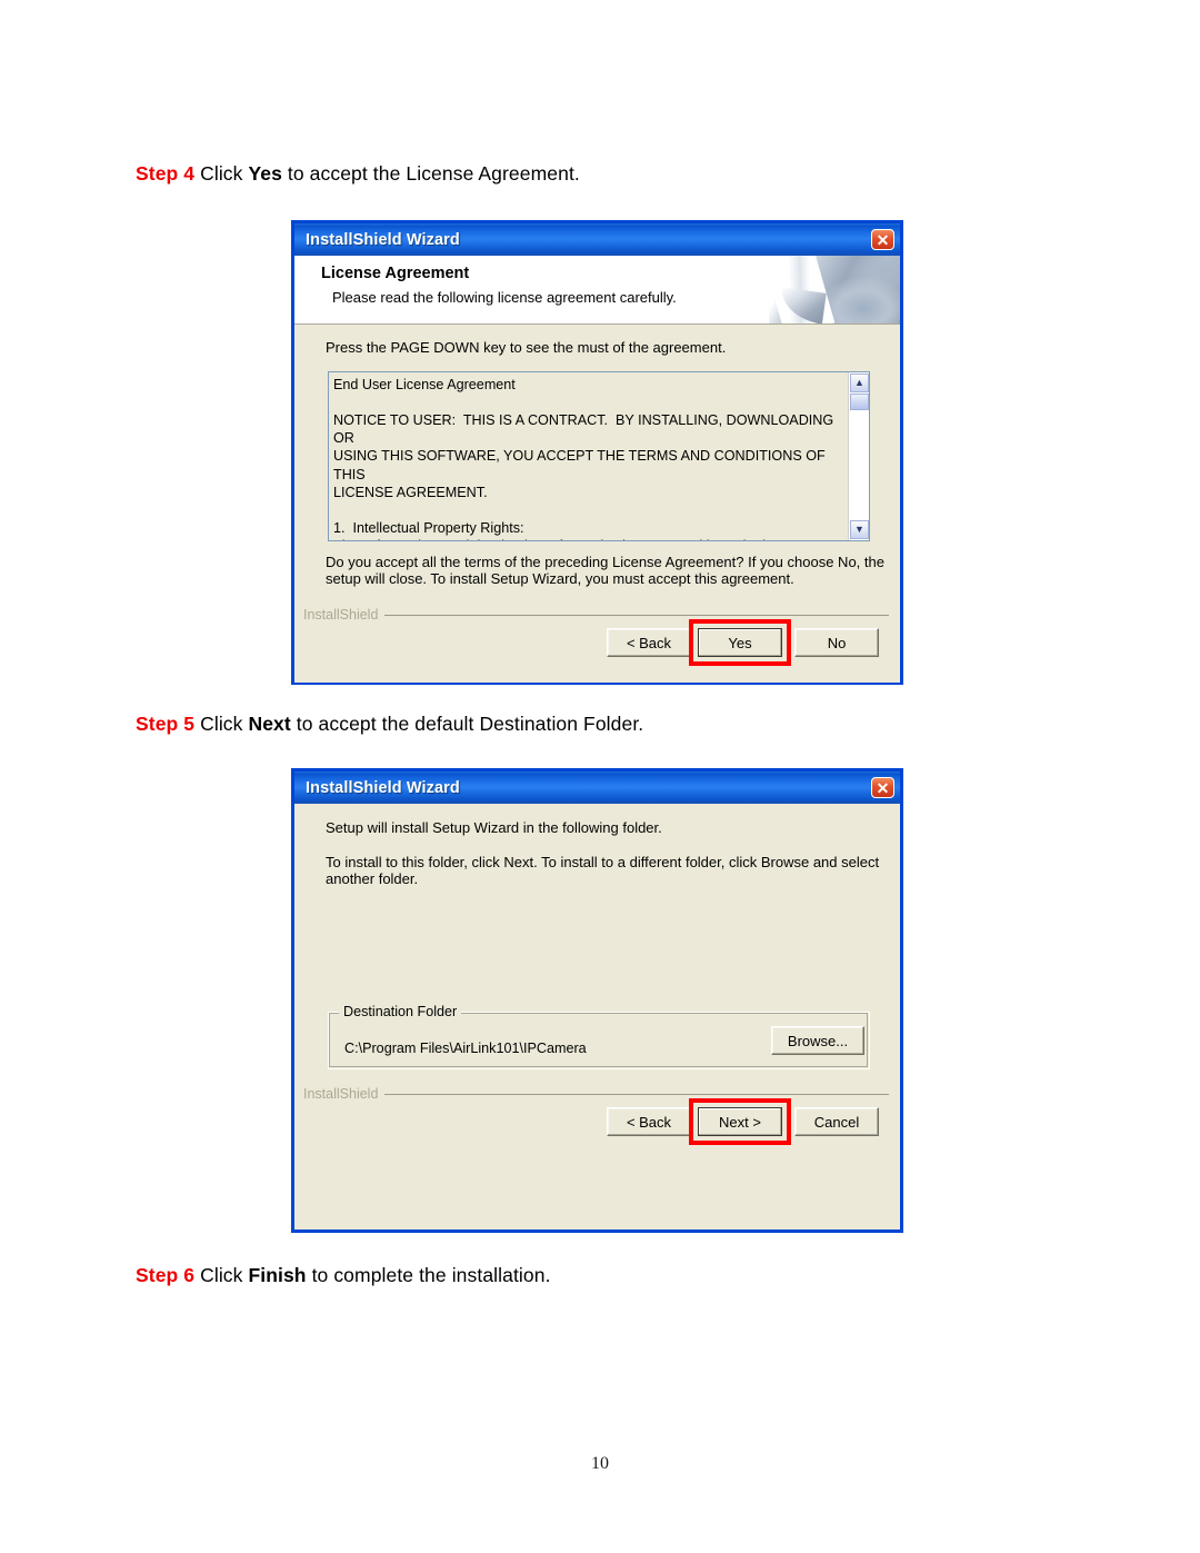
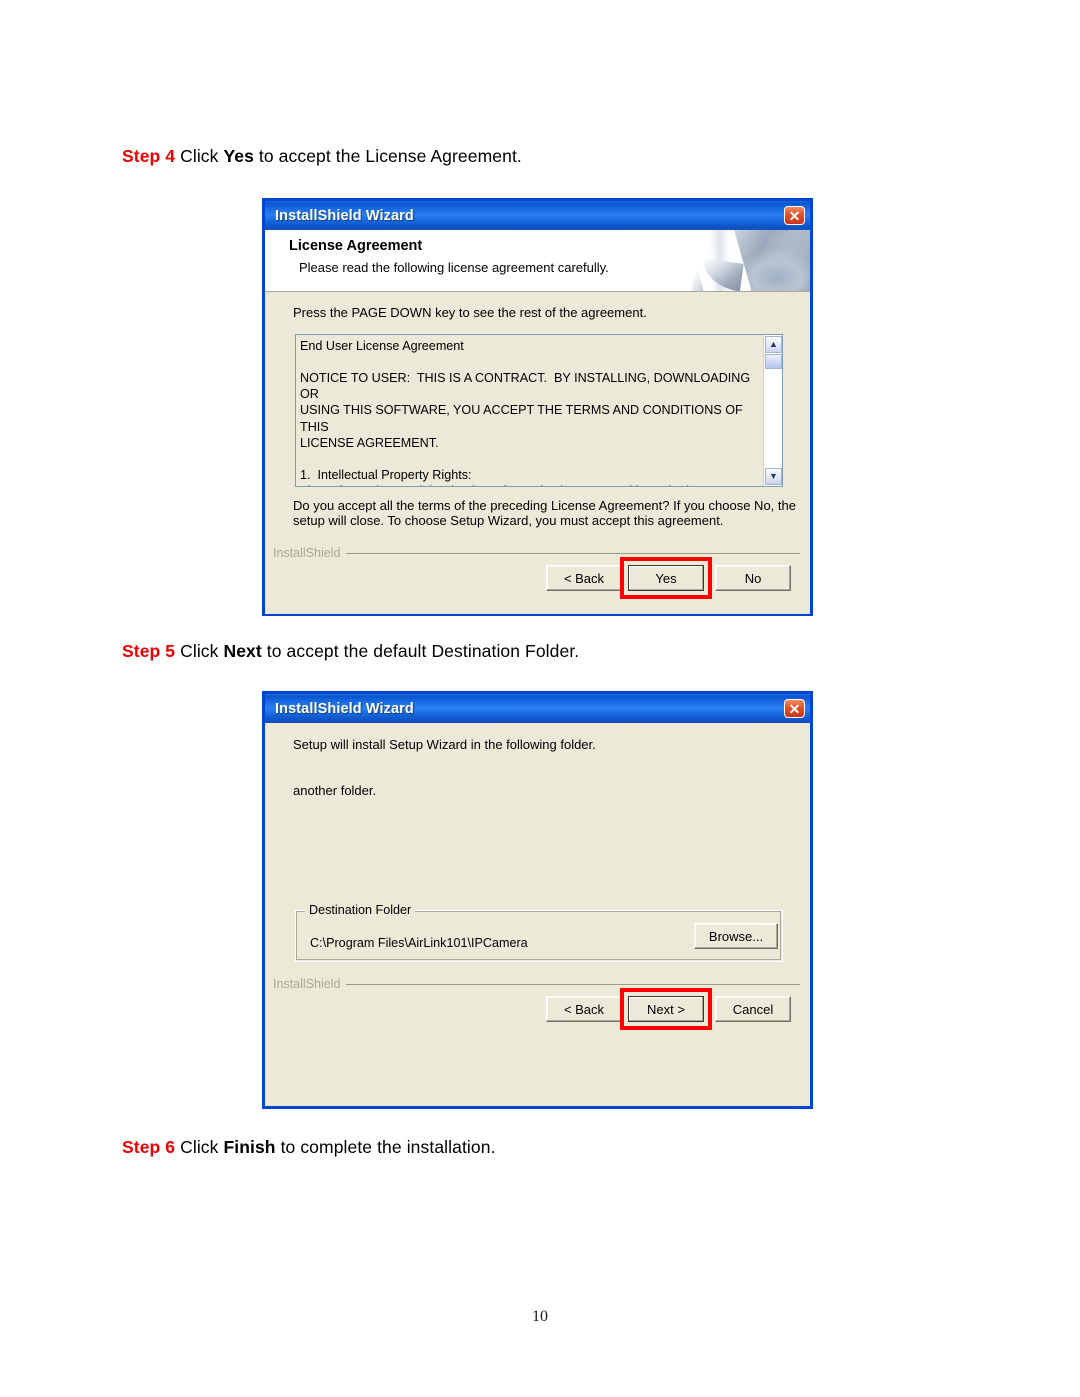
  Step 4 Click Yes to accept the License Agreement.
  InstallShield Wizard
  ✕
  License Agreement
  Please read the following license agreement carefully.
- Press the PAGE DOWN key to see the must of the agreement.
+ Press the PAGE DOWN key to see the rest of the agreement.
  End User License Agreement
  NOTICE TO USER: THIS IS A CONTRACT. BY INSTALLING, DOWNLOADING OR
  USING THIS SOFTWARE, YOU ACCEPT THE TERMS AND CONDITIONS OF THIS
  LICENSE AGREEMENT.
  1. Intellectual Property Rights:
  ▲
  ▼
  Do you accept all the terms of the preceding License Agreement? If you choose No, the
- setup will close. To install Setup Wizard, you must accept this agreement.
+ setup will close. To choose Setup Wizard, you must accept this agreement.
  InstallShield
  < Back
  Yes
  No
  Step 5 Click Next to accept the default Destination Folder.
  InstallShield Wizard
  ✕
  Setup will install Setup Wizard in the following folder.
- To install to this folder, click Next. To install to a different folder, click Browse and select
  another folder.
  Destination Folder
  C:\Program Files\AirLink101\IPCamera
  Browse...
  InstallShield
  < Back
  Next >
  Cancel
  Step 6 Click Finish to complete the installation.
  10
